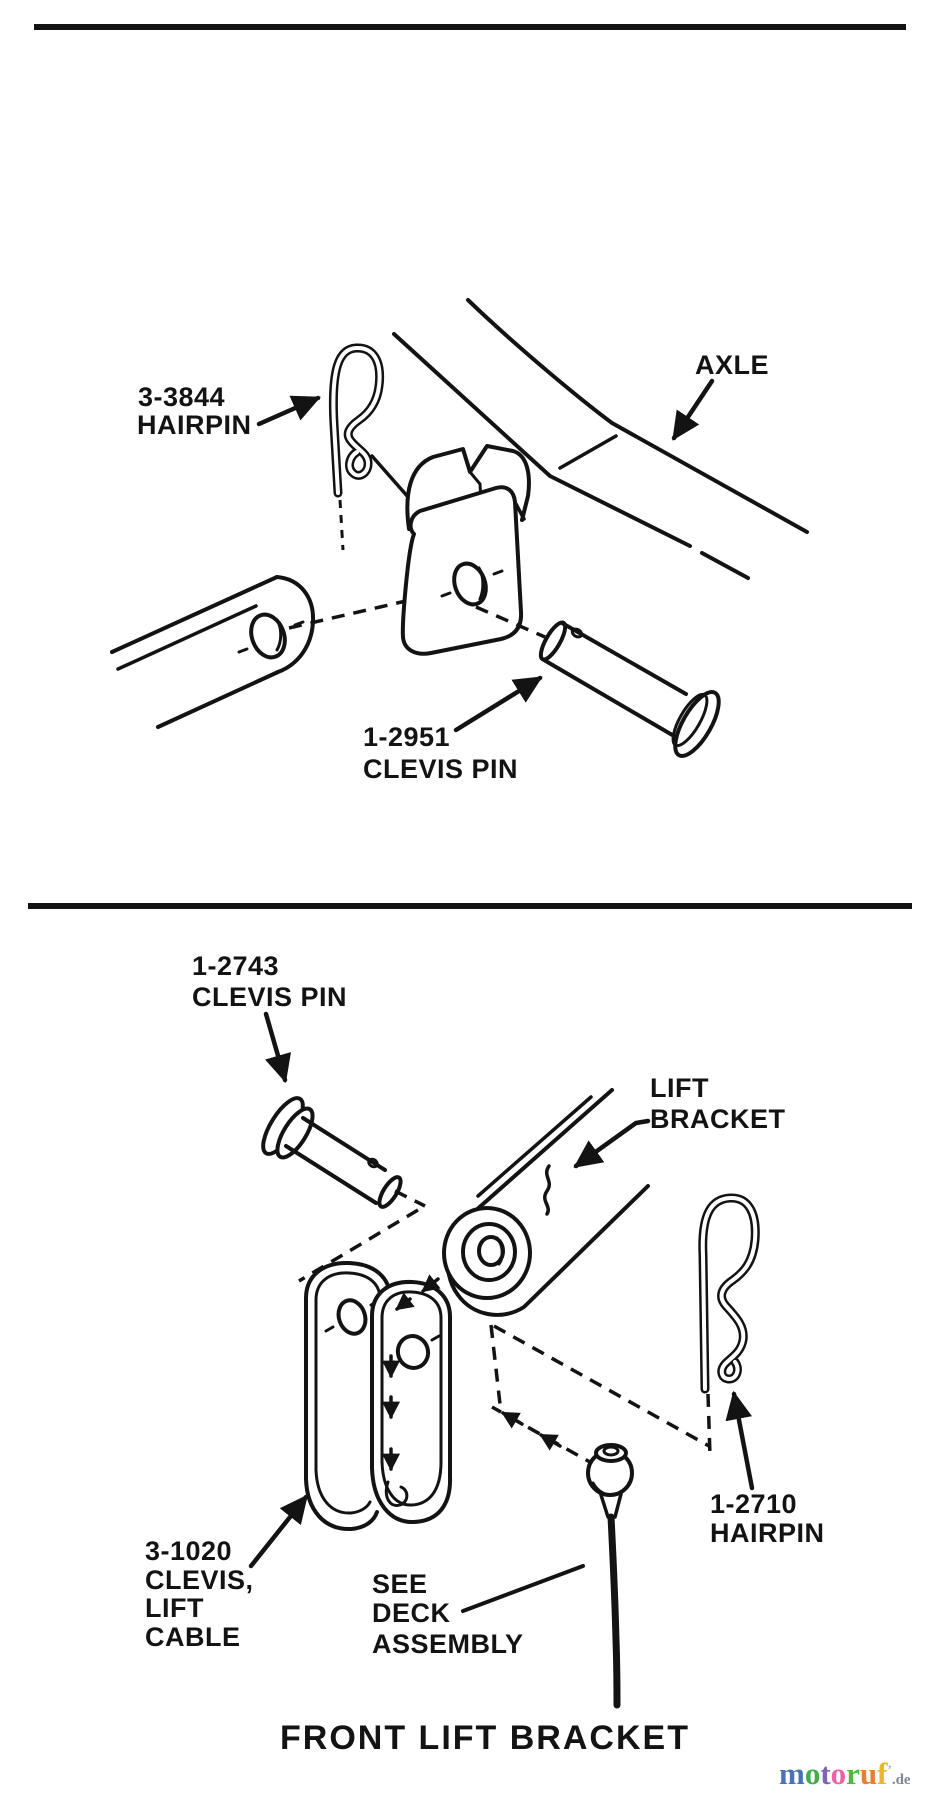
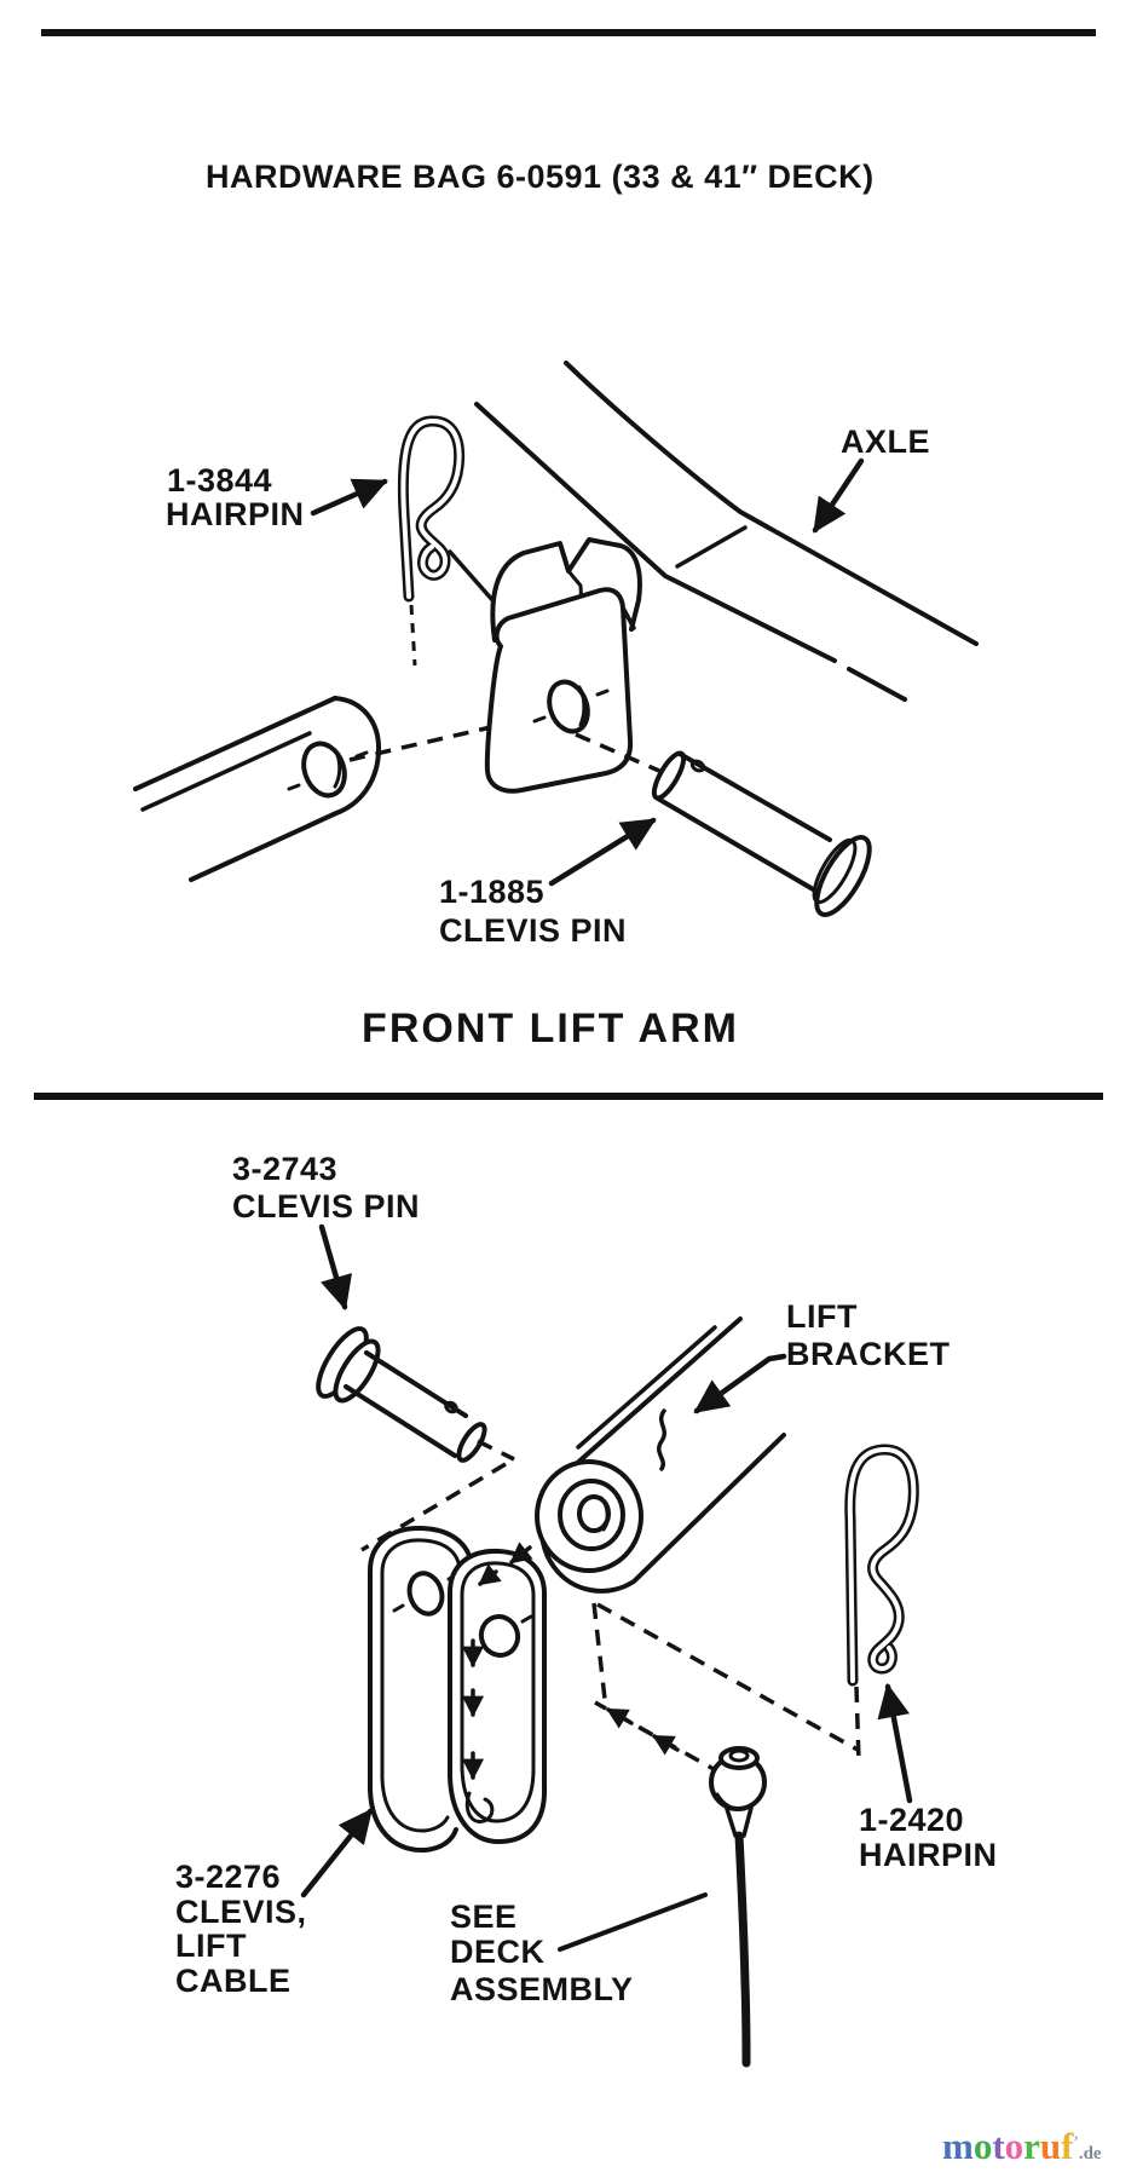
+ HARDWARE BAG 6-0591 (33 & 41″ DECK)
- 3-3844
+ 1-3844
  HAIRPIN
  AXLE
- 1-2951
+ 1-1885
  CLEVIS PIN
+ FRONT LIFT ARM
- 1-2743
+ 3-2743
  CLEVIS PIN
  LIFT
  BRACKET
- 3-1020
+ 3-2276
  CLEVIS,
  LIFT
  CABLE
  SEE
  DECK
  ASSEMBLY
- 1-2710
+ 1-2420
  HAIRPIN
- FRONT LIFT BRACKET
  motoruf’.de
